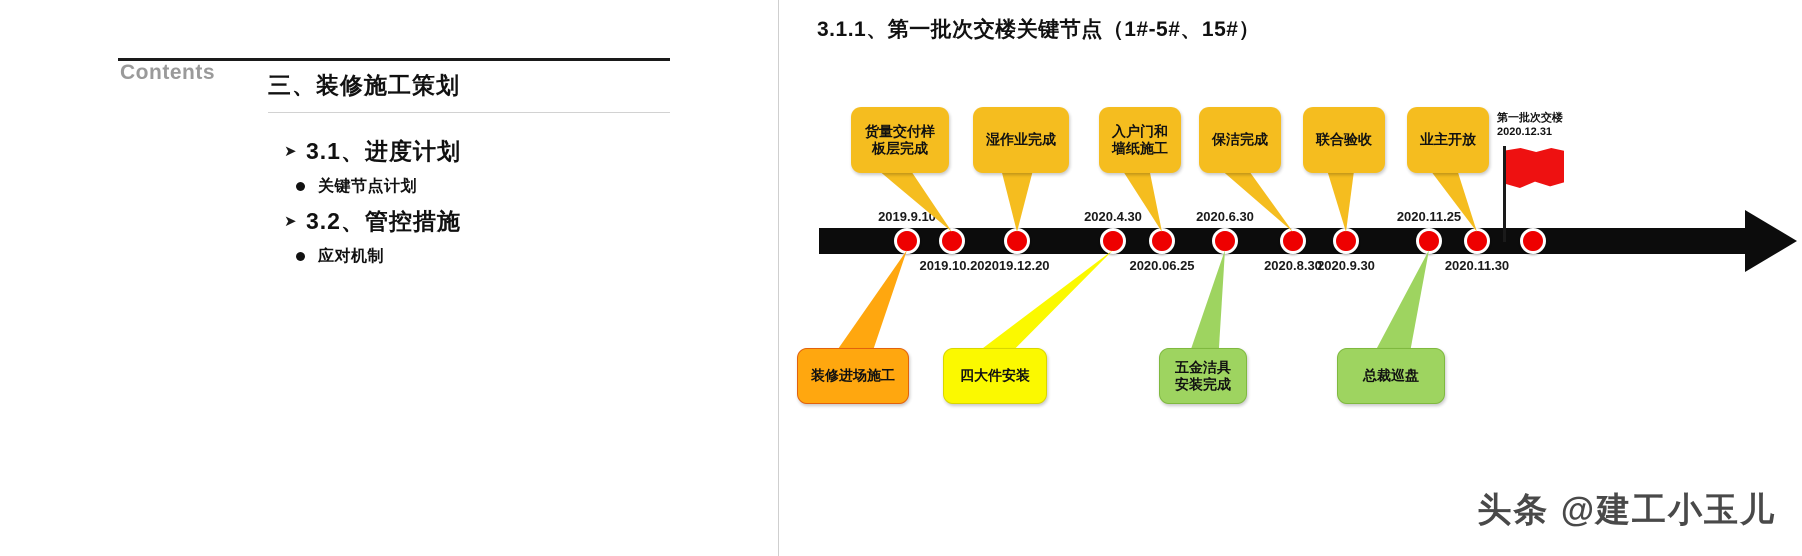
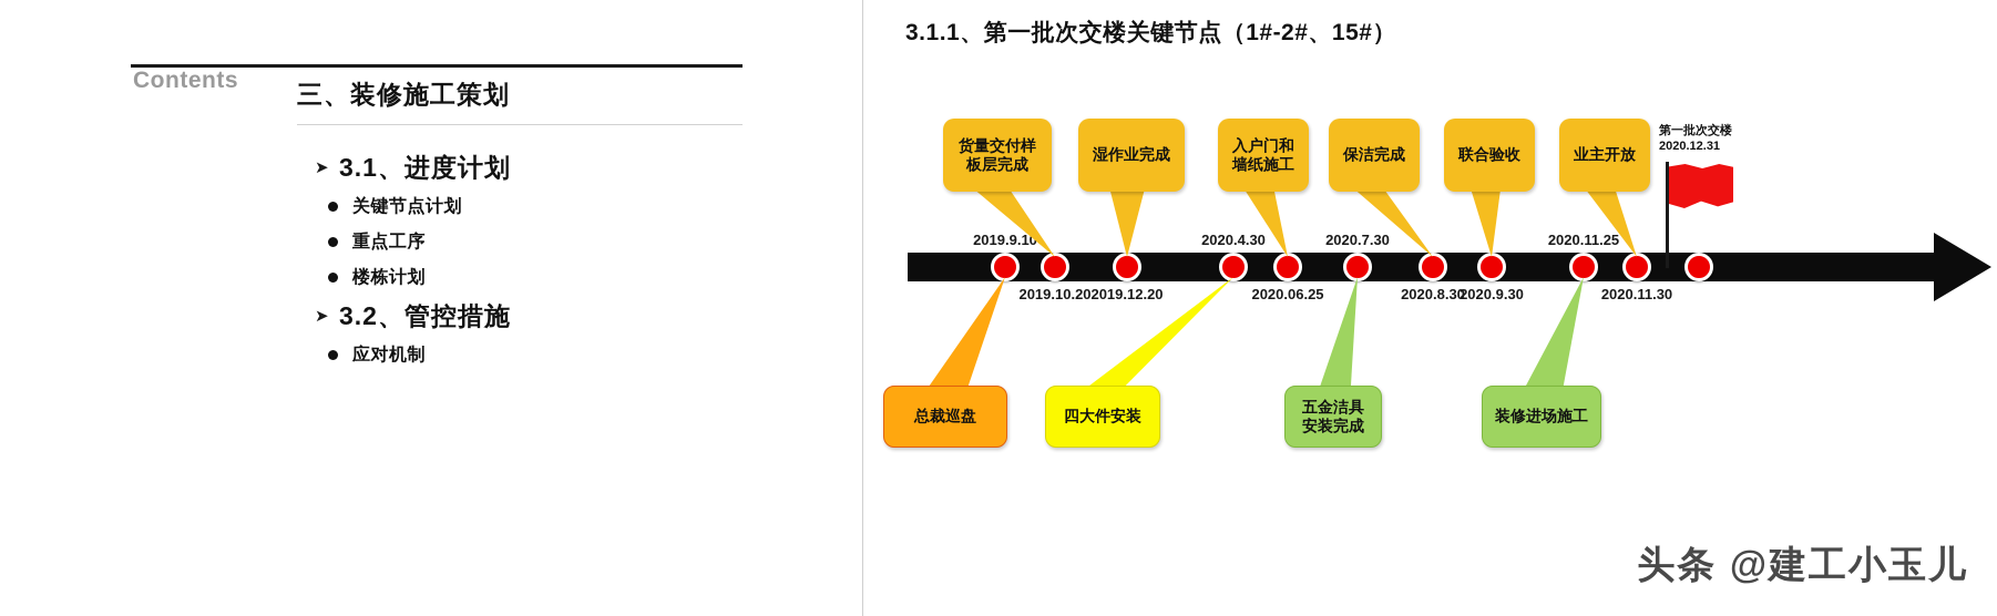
  Contents
  三、装修施工策划
  ➤
  3.1、进度计划
  关键节点计划
+ 重点工序
+ 楼栋计划
  ➤
  3.2、管控措施
  应对机制
- 3.1.1、第一批次交楼关键节点（1#-5#、15#）
+ 3.1.1、第一批次交楼关键节点（1#-2#、15#）
  2019.9.10
  2019.10.20
  2019.12.20
  2020.4.30
  2020.06.25
- 2020.6.30
+ 2020.7.30
  2020.8.30
  2020.9.30
  2020.11.25
  2020.11.30
  货量交付样
  板层完成
  湿作业完成
  入户门和
  墙纸施工
  保洁完成
  联合验收
  业主开放
- 装修进场施工
+ 总裁巡盘
  四大件安装
  五金洁具
  安装完成
- 总裁巡盘
+ 装修进场施工
  第一批次交楼
  2020.12.31
  头条 @建工小玉儿
